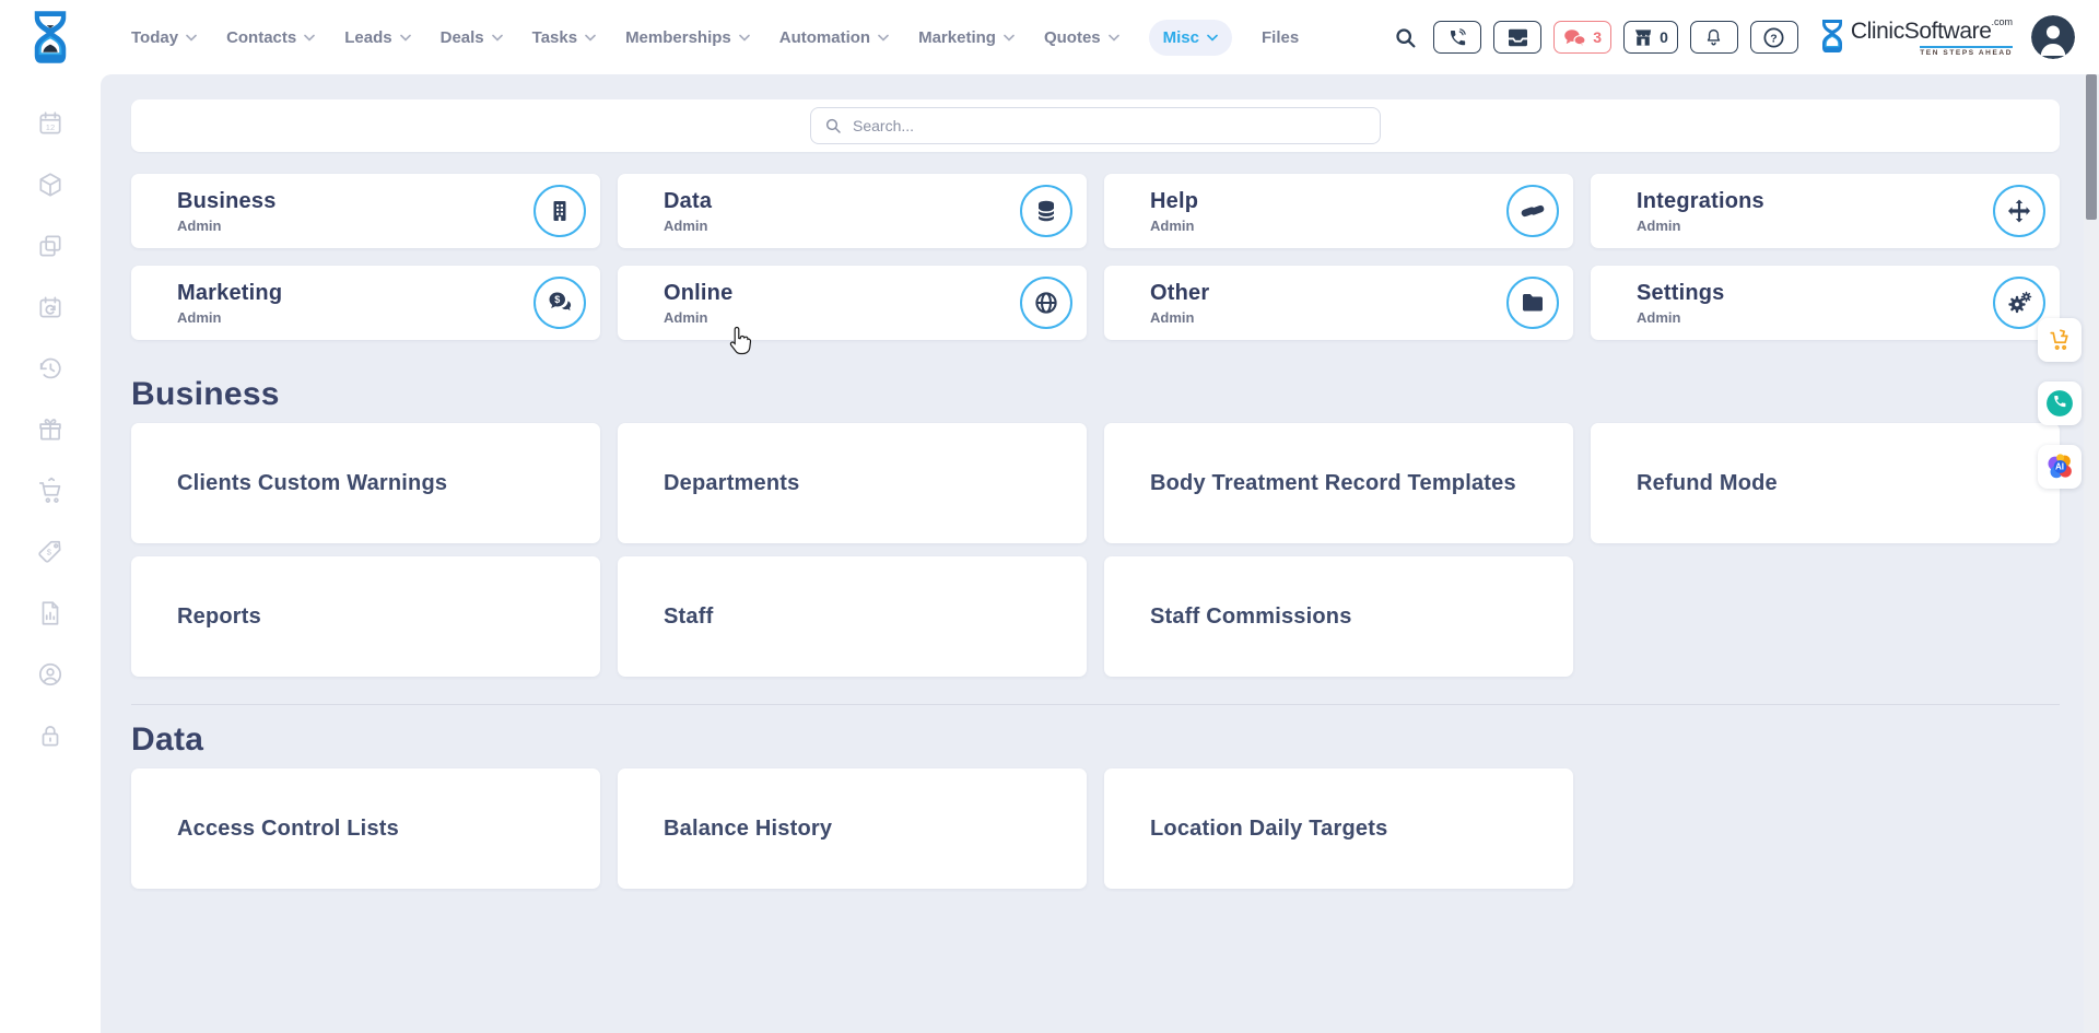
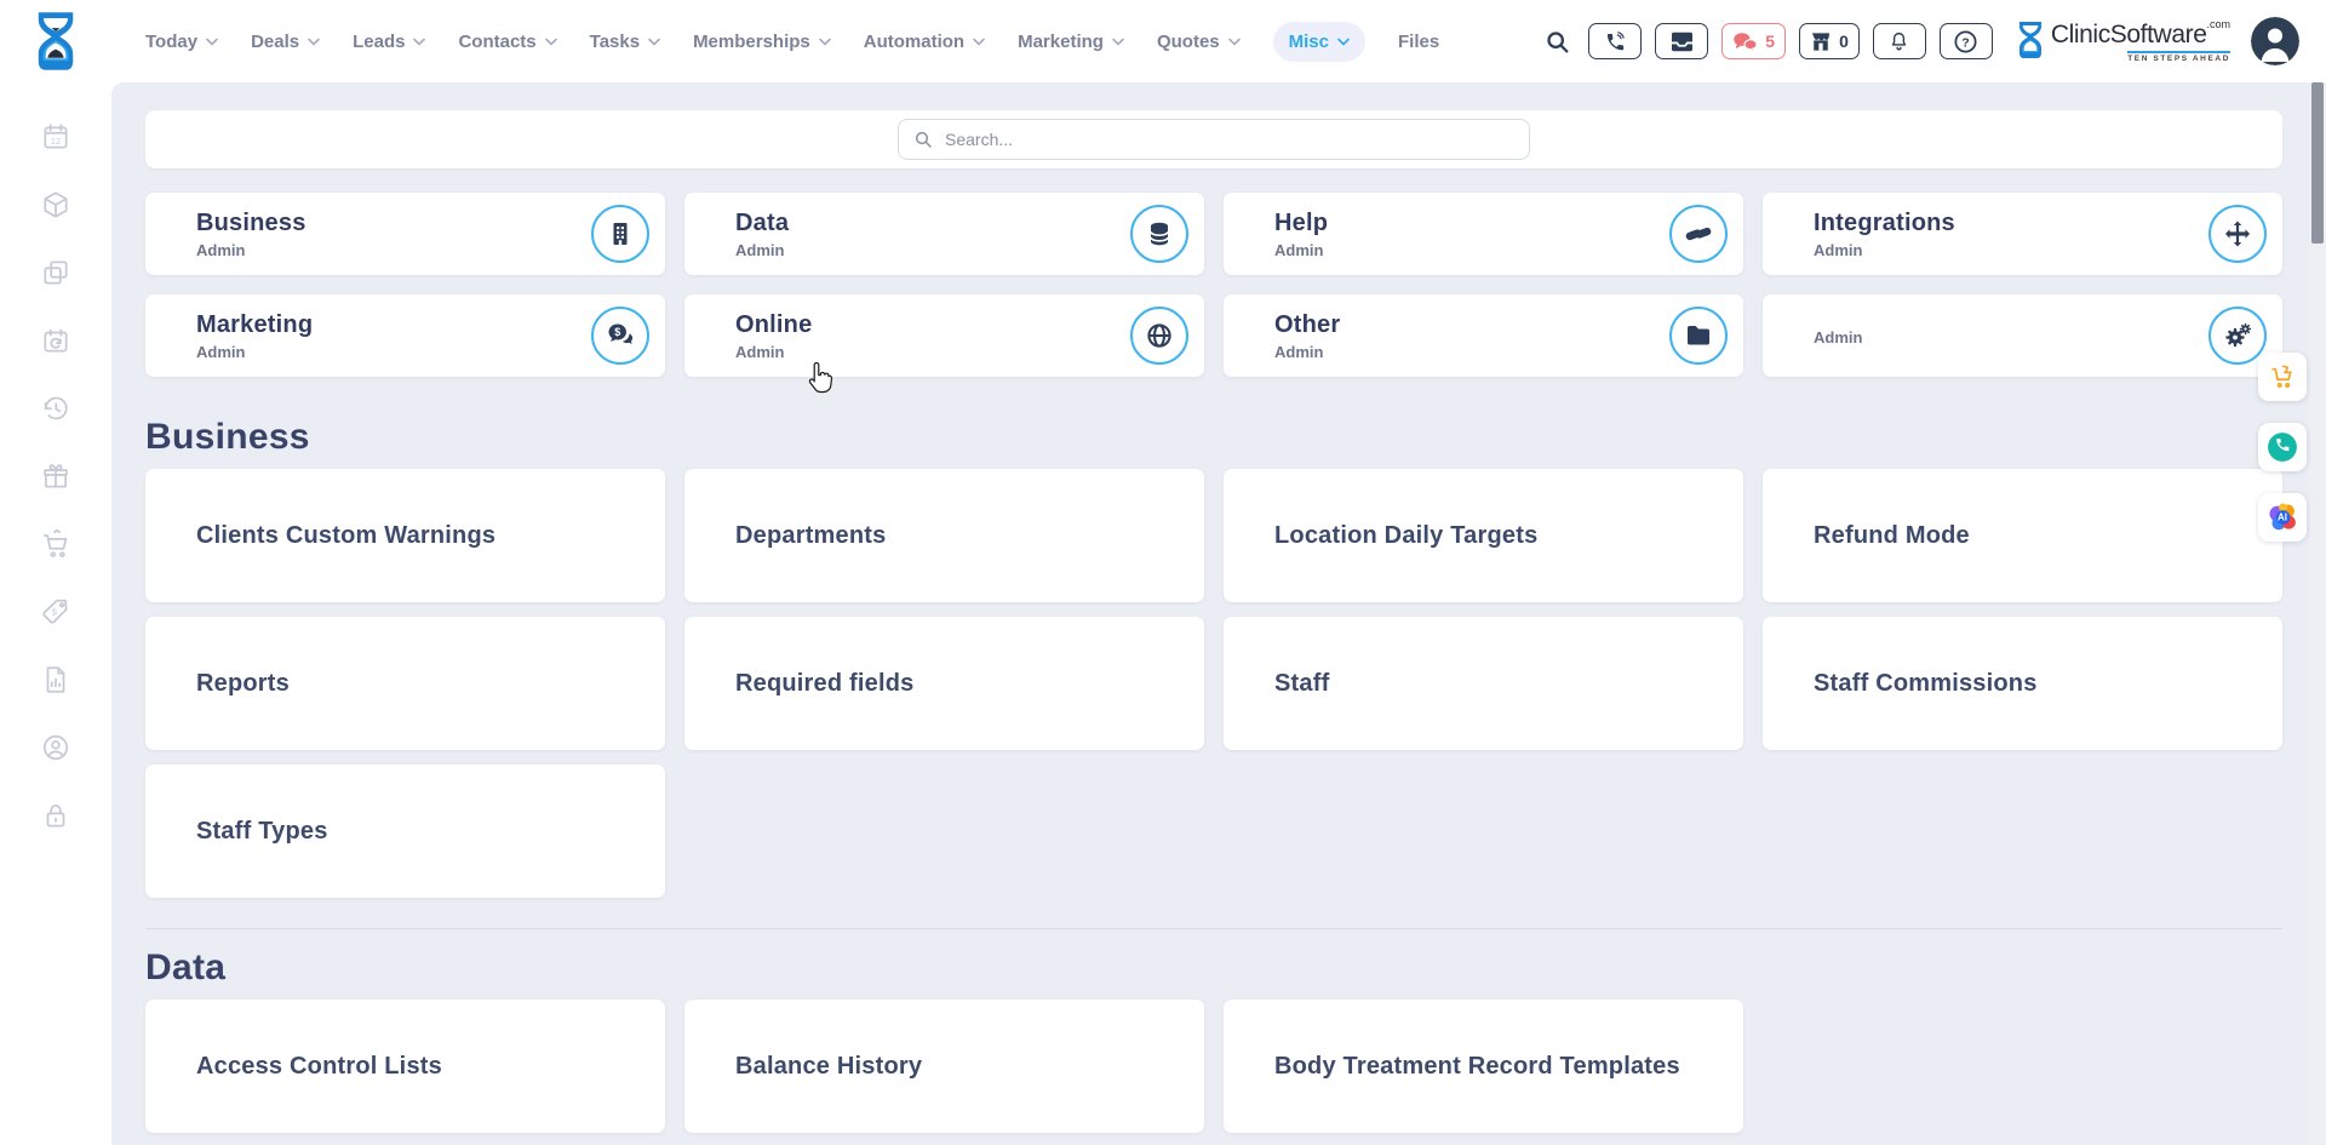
  Today
- Contacts
+ Deals
  Leads
- Deals
+ Contacts
  Tasks
  Memberships
  Automation
  Marketing
  Quotes
  Misc
  Files
- 3
+ 5
  0
  ?
  ClinicSoftware
  .com
  12
  $
  Search...
  Business
  Admin
  Data
  Admin
  Help
  Admin
  Integrations
  Admin
  Marketing
  Admin
  $
  Online
  Admin
  Other
  Admin
- Settings
  Admin
  Business
  Clients Custom Warnings
  Departments
- Body Treatment Record Templates
+ Location Daily Targets
  Refund Mode
  Reports
+ Required fields
  Staff
  Staff Commissions
+ Staff Types
  Data
  Access Control Lists
  Balance History
- Location Daily Targets
+ Body Treatment Record Templates
  AI
